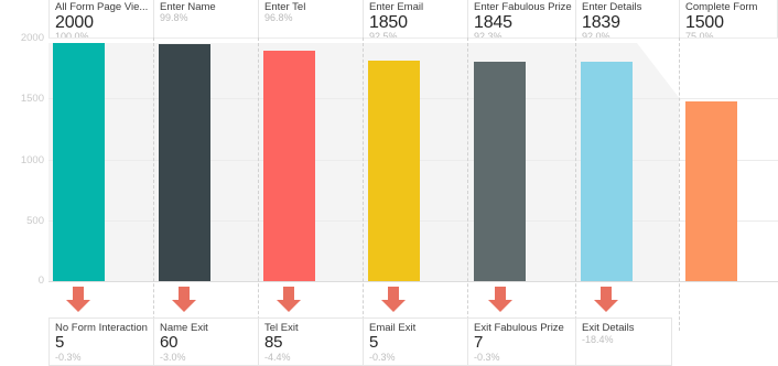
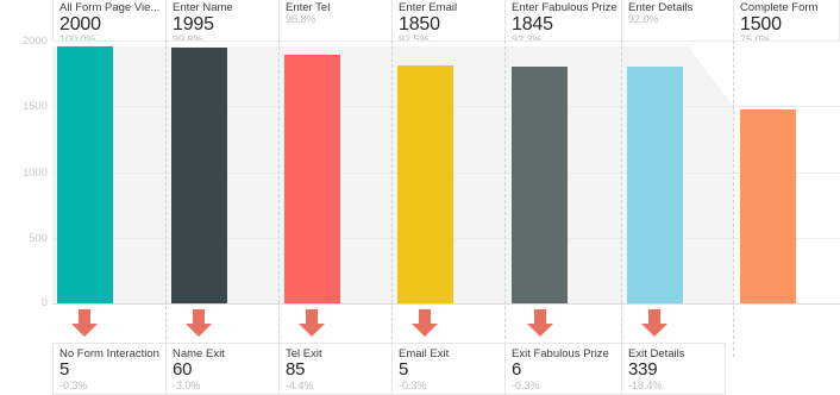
  All Form Page Vie...
  2000
  100.0%
  Enter Name
+ 1995
  99.8%
  Enter Tel
  96.8%
  Enter Email
  1850
  92.5%
  Enter Fabulous Prize
  1845
  92.3%
  Enter Details
- 1839
  92.0%
  Complete Form
  1500
  75.0%
  2000
  1500
  1000
  500
  0
  No Form Interaction
  5
  -0.3%
  Name Exit
  60
  -3.0%
  Tel Exit
  85
  -4.4%
  Email Exit
  5
  -0.3%
  Exit Fabulous Prize
- 7
+ 6
  -0.3%
  Exit Details
+ 339
  -18.4%
